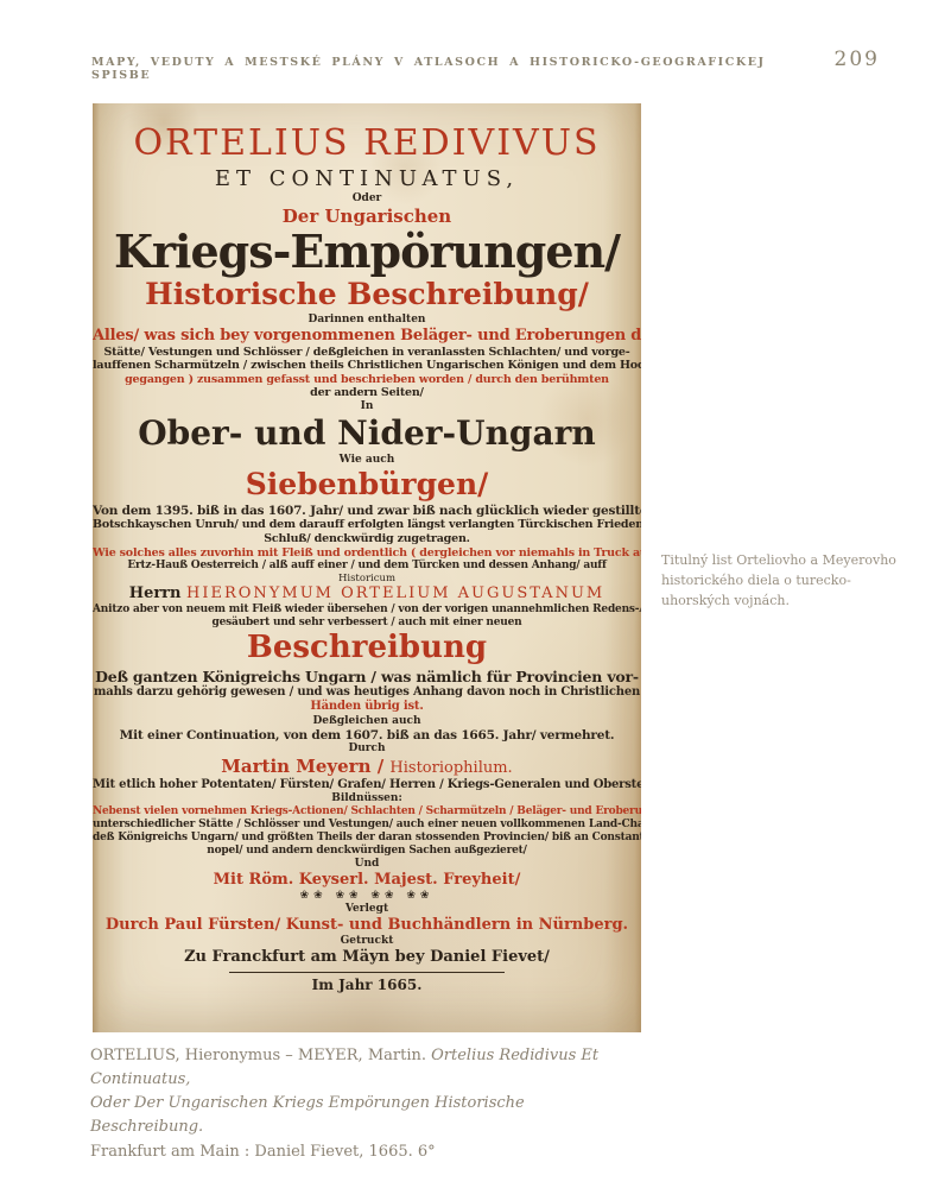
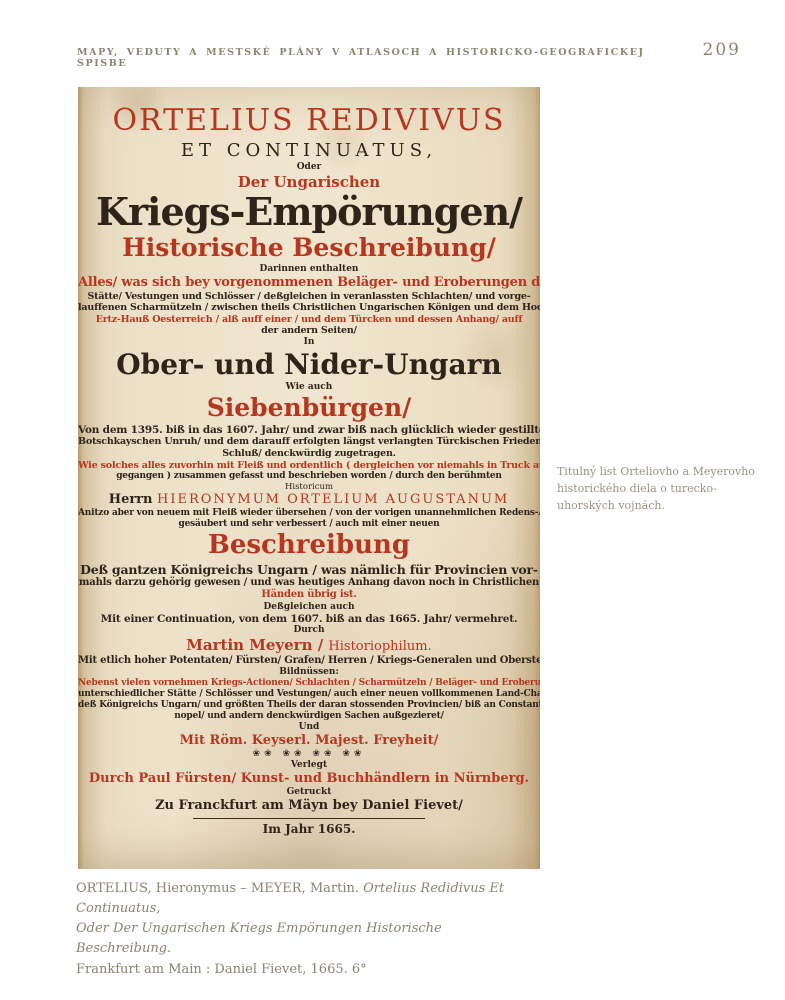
  MAPY, VEDUTY A MESTSKÉ PLÁNY V ATLASOCH A HISTORICKO-GEOGRAFICKEJ SPISBE
  209
  ORTELIUS REDIVIVUS
  ET CONTINUATUS,
  Oder
  Der Ungarischen
  Kriegs-Empörungen/
  Historische Beschreibung/
  Darinnen enthalten
  Alles/ was sich bey vorgenommenen Beläger- und Eroberungen d
  Stätte/ Vestungen und Schlösser / deßgleichen in veranlassten Schlachten/ und vorge-
  lauffenen Scharmützeln / zwischen theils Christlichen Ungarischen Königen und dem Hoc
- gegangen ) zusammen gefasst und beschrieben worden / durch den berühmten
+ Ertz-Hauß Oesterreich / alß auff einer / und dem Türcken und dessen Anhang/ auff
  der andern Seiten/
  In
  Ober- und Nider-Ungarn
  Wie auch
  Siebenbürgen/
  Von dem 1395. biß in das 1607. Jahr/ und zwar biß nach glücklich wieder gestillt
  Botschkayschen Unruh/ und dem darauff erfolgten längst verlangten Türckischen Frieden
  Schluß/ denckwürdig zugetragen.
  Wie solches alles zuvorhin mit Fleiß und ordentlich ( dergleichen vor niemahls in Truck a
- Ertz-Hauß Oesterreich / alß auff einer / und dem Türcken und dessen Anhang/ auff
+ gegangen ) zusammen gefasst und beschrieben worden / durch den berühmten
  Historicum
  Herrn HIERONYMUM ORTELIUM AUGUSTANUM
  Anitzo aber von neuem mit Fleiß wieder übersehen / von der vorigen unannehmlichen Redens-
  gesäubert und sehr verbessert / auch mit einer neuen
  Beschreibung
  Deß gantzen Königreichs Ungarn / was nämlich für Provincien vor-
  mahls darzu gehörig gewesen / und was heutiges Anhang davon noch in Christlichen
  Händen übrig ist.
  Deßgleichen auch
  Mit einer Continuation, von dem 1607. biß an das 1665. Jahr/ vermehret.
  Durch
  Martin Meyern / Historiophilum.
  Mit etlich hoher Potentaten/ Fürsten/ Grafen/ Herren / Kriegs-Generalen und Oberste
  Bildnüssen:
  Nebenst vielen vornehmen Kriegs-Actionen/ Schlachten / Scharmützeln / Beläger- und Eroberu
  unterschiedlicher Stätte / Schlösser und Vestungen/ auch einer neuen vollkommenen Land-Cha
  deß Königreichs Ungarn/ und größten Theils der daran stossenden Provincien/ biß an Constan
  nopel/ und andern denckwürdigen Sachen außgezieret/
  Und
  Mit Röm. Keyserl. Majest. Freyheit/
  ❀❀ ❀❀ ❀❀ ❀❀
  Verlegt
  Durch Paul Fürsten/ Kunst- und Buchhändlern in Nürnberg.
  Getruckt
  Zu Franckfurt am Mäyn bey Daniel Fievet/
  Im Jahr 1665.
  Titulný list Orteliovho a Meyerovho
  historického diela o turecko-uhorských vojnách.
  ORTELIUS, Hieronymus – MEYER, Martin. Ortelius Redidivus Et Continuatus,
  Oder Der Ungarischen Kriegs Empörungen Historische Beschreibung.
  Frankfurt am Main : Daniel Fievet, 1665. 6°
